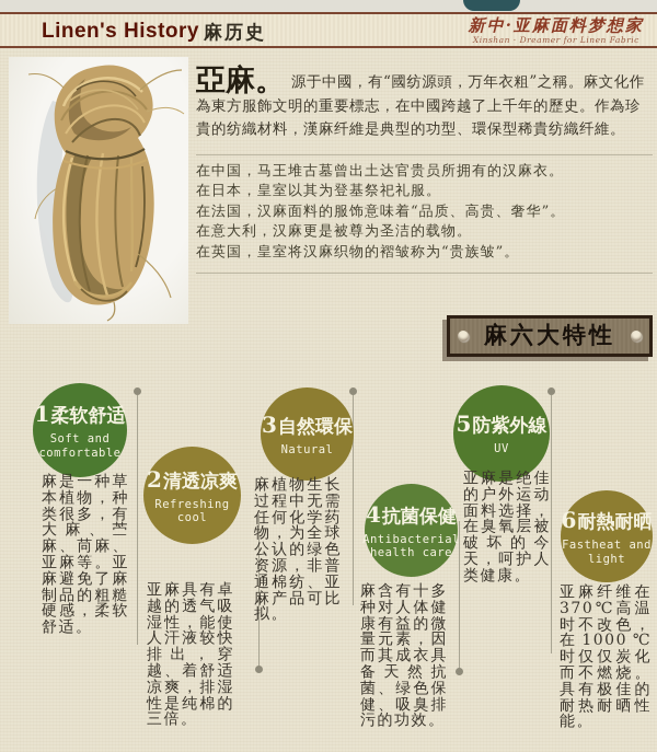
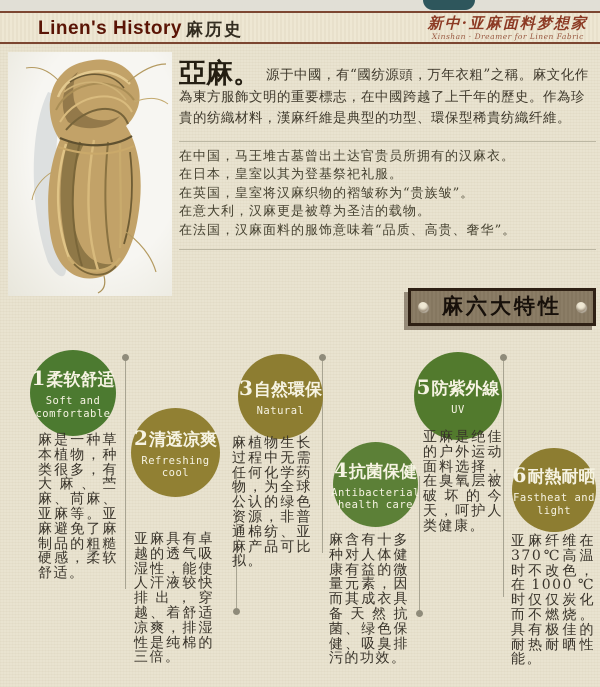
  Linen's History
  麻历史
  新中·亚麻面料梦想家
  Xinshan · Dreamer for Linen Fabric
  亞麻。
  源于中國，有“國纺源頭，万年衣粗”之稱。麻文化作為東方服飾文明的重要標志，在中國跨越了上千年的歷史。作為珍貴的纺織材料，漢麻纤維是典型的功型、環保型稀貴纺織纤維。
  在中国，马王堆古墓曾出土达官贵员所拥有的汉麻衣。
  在日本，皇室以其为登基祭祀礼服。
- 在法国，汉麻面料的服饰意味着“品质、高贵、奢华”。
+ 在英国，皇室将汉麻织物的褶皱称为“贵族皱”。
  在意大利，汉麻更是被尊为圣洁的载物。
- 在英国，皇室将汉麻织物的褶皱称为“贵族皱”。
+ 在法国，汉麻面料的服饰意味着“品质、高贵、奢华”。
  麻六大特性
  1柔软舒适
  Soft and comfortable
  2清透凉爽
  Refreshing cool
  3自然環保
  Natural
  4抗菌保健
  Antibacterial health care
  5防紫外線
  UV
  6耐熱耐晒
  Fastheat and light
  麻是一种草本植物，种类很多，有大麻、苎麻、苘麻、亚麻等。亚麻避免了麻制品的粗糙硬感，柔软舒适。
  亚麻具有卓越的透气吸湿性，能使人汗液较快排出，穿越、着舒适凉爽，排湿性是纯棉的三倍。
  麻植物生长过程中无需任何化学药物，为全球公认的绿色资源，非普通棉纺、亚麻产品可比拟。
  麻含有十多种对人体健康有益的微量元素，因而其成衣具备天然抗菌、绿色保健、吸臭排污的功效。
  亚麻是绝佳的户外运动面料选择，在臭氧层被破坏的今天，呵护人类健康。
  亚麻纤维在370℃高温时不改色，在1000℃时仅仅炭化而不燃烧。具有极佳的耐热耐晒性能。
